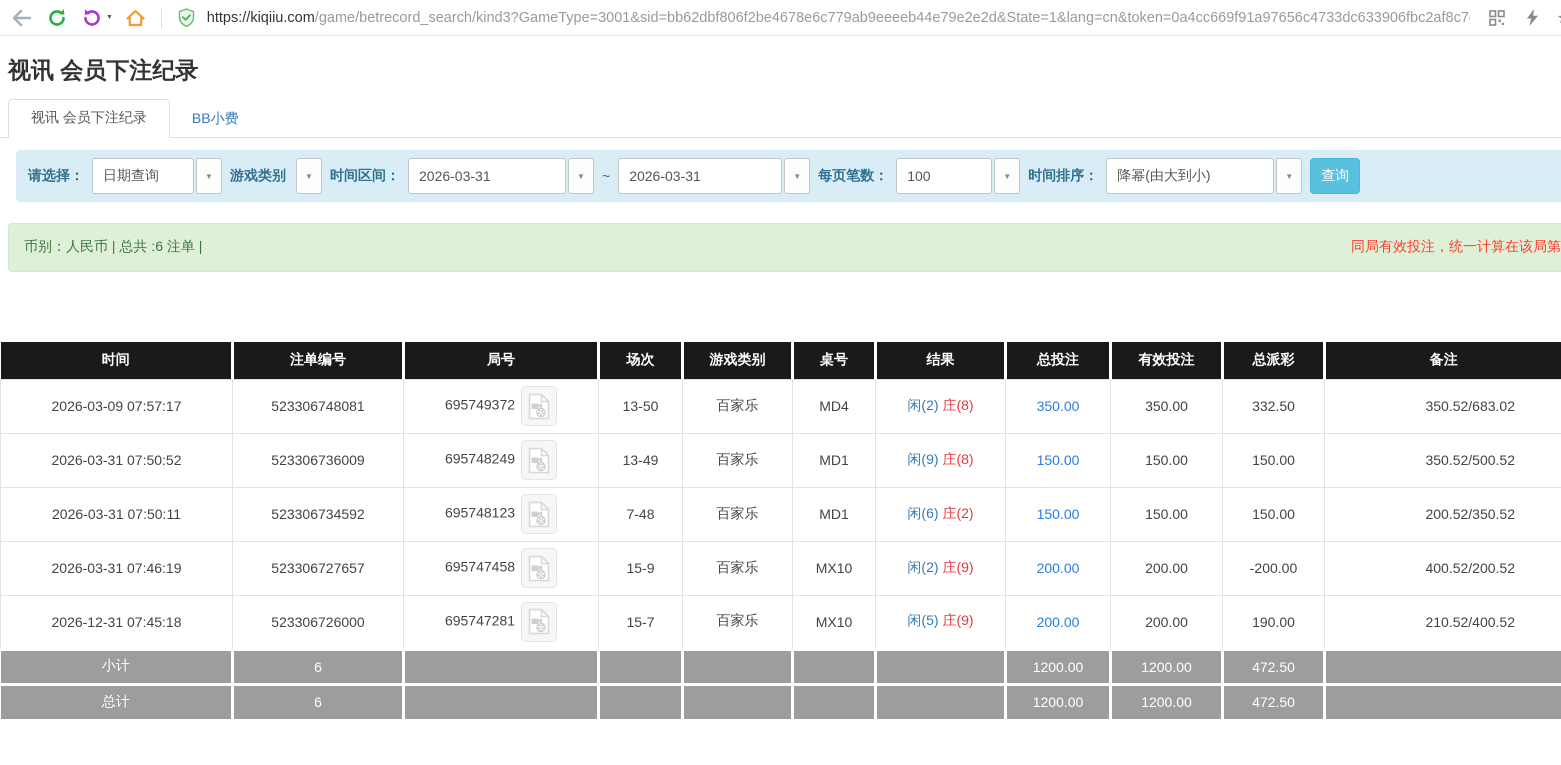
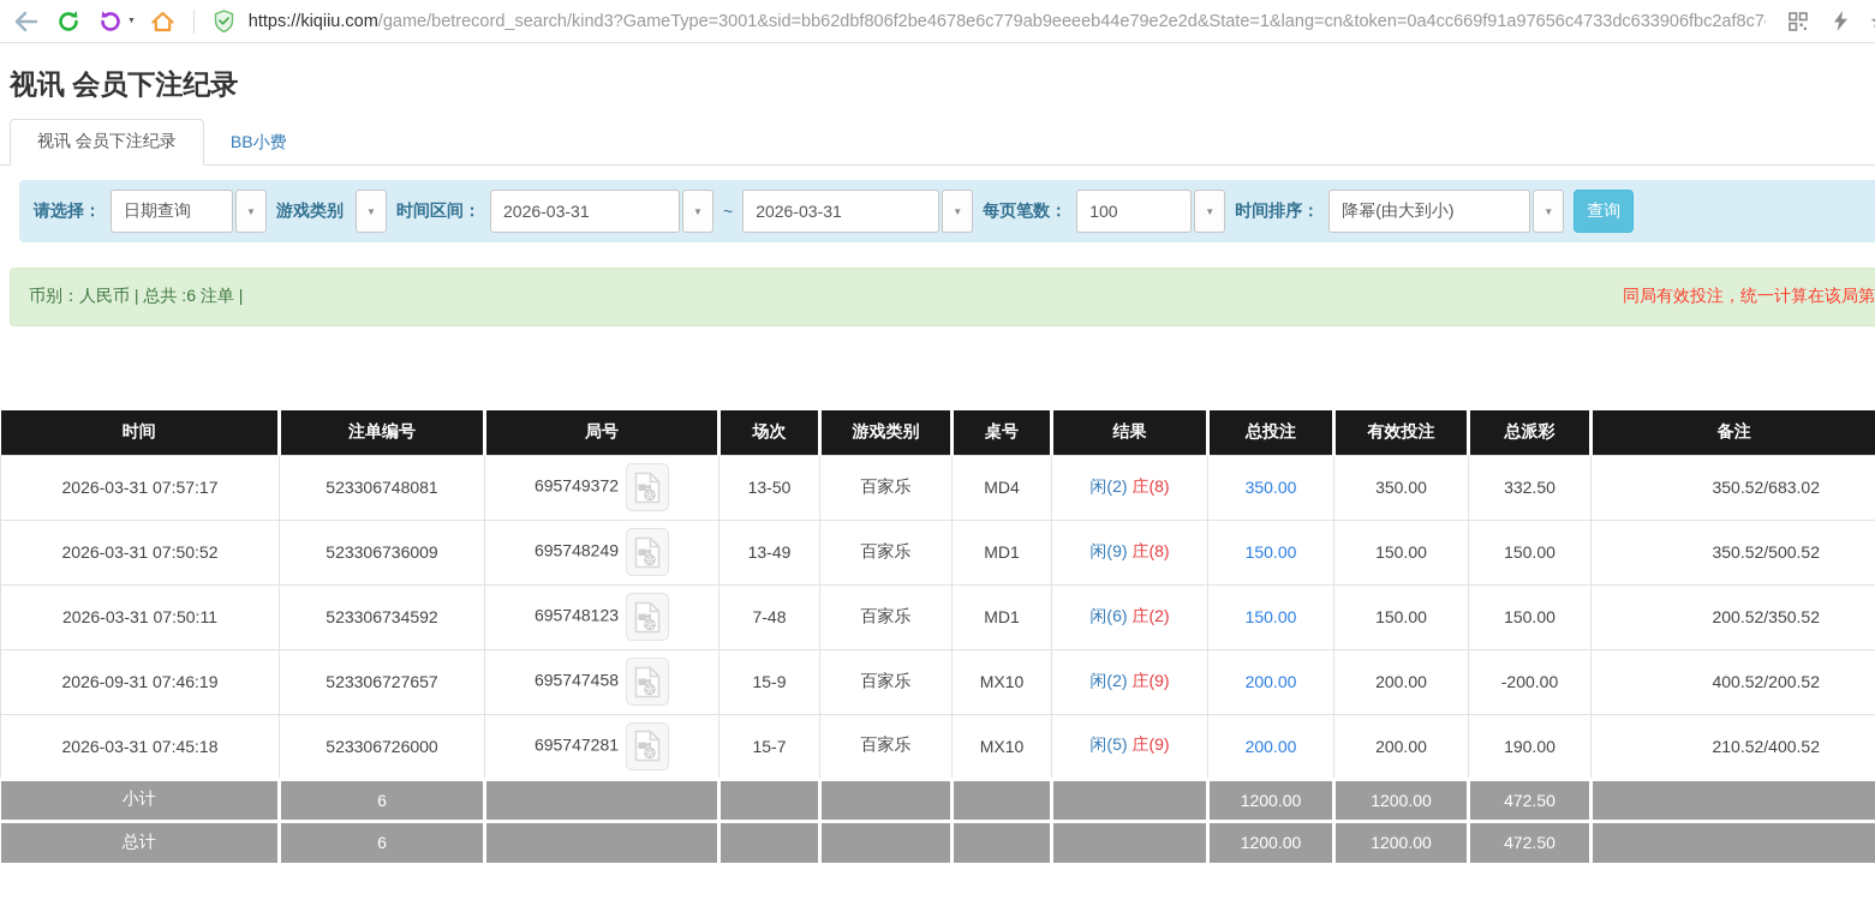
  https://kiqiiu.com/game/betrecord_search/kind3?GameType=3001&sid=bb62dbf806f2be4678e6c779ab9eeeeb44e79e2e2d&State=1&lang=cn&token=0a4cc669f91a97656c4733dc633906fbc2af8c7
  视讯 会员下注纪录
  视讯 会员下注纪录
  BB小费
  请选择：
  日期查询
  ▼
  游戏类别
  ▼
  时间区间：
  2026-03-31
  ▼
  ~
  2026-03-31
  ▼
  每页笔数：
  100
  ▼
  时间排序：
  降幂(由大到小)
  ▼
  查询
  币别：人民币 | 总共 :6 注单 |
  同局有效投注，统一计算在该局第
  时间	注单编号	局号	场次	游戏类别	桌号	结果	总投注	有效投注	总派彩	备注
- 2026-03-09 07:57:17	523306748081	695749372	13-50	百家乐	MD4	闲(2) 庄(8)	350.00	350.00	332.50	350.52/683.02
+ 2026-03-31 07:57:17	523306748081	695749372	13-50	百家乐	MD4	闲(2) 庄(8)	350.00	350.00	332.50	350.52/683.02
  2026-03-31 07:50:52	523306736009	695748249	13-49	百家乐	MD1	闲(9) 庄(8)	150.00	150.00	150.00	350.52/500.52
  2026-03-31 07:50:11	523306734592	695748123	7-48	百家乐	MD1	闲(6) 庄(2)	150.00	150.00	150.00	200.52/350.52
- 2026-03-31 07:46:19	523306727657	695747458	15-9	百家乐	MX10	闲(2) 庄(9)	200.00	200.00	-200.00	400.52/200.52
+ 2026-09-31 07:46:19	523306727657	695747458	15-9	百家乐	MX10	闲(2) 庄(9)	200.00	200.00	-200.00	400.52/200.52
- 2026-12-31 07:45:18	523306726000	695747281	15-7	百家乐	MX10	闲(5) 庄(9)	200.00	200.00	190.00	210.52/400.52
+ 2026-03-31 07:45:18	523306726000	695747281	15-7	百家乐	MX10	闲(5) 庄(9)	200.00	200.00	190.00	210.52/400.52
  小计	6						1200.00	1200.00	472.50
  总计	6						1200.00	1200.00	472.50
